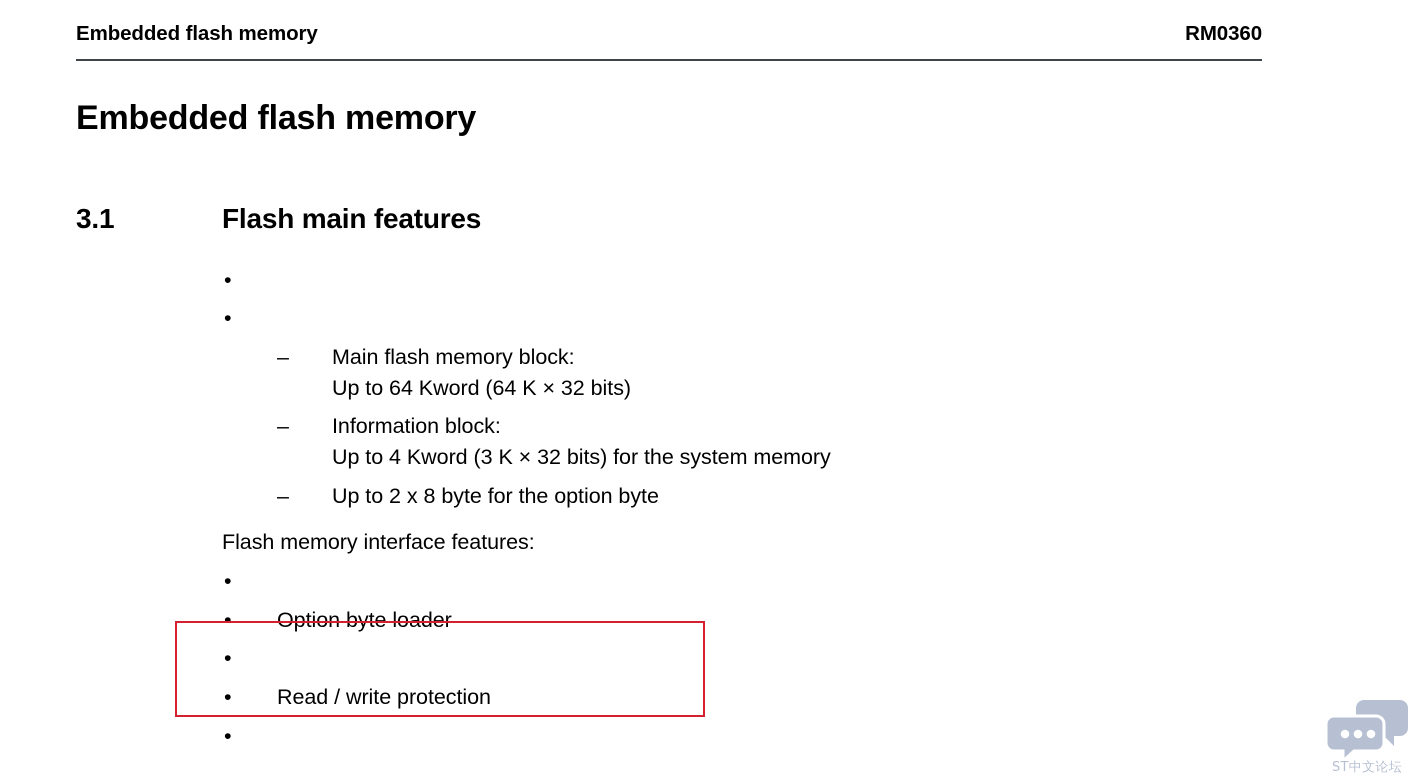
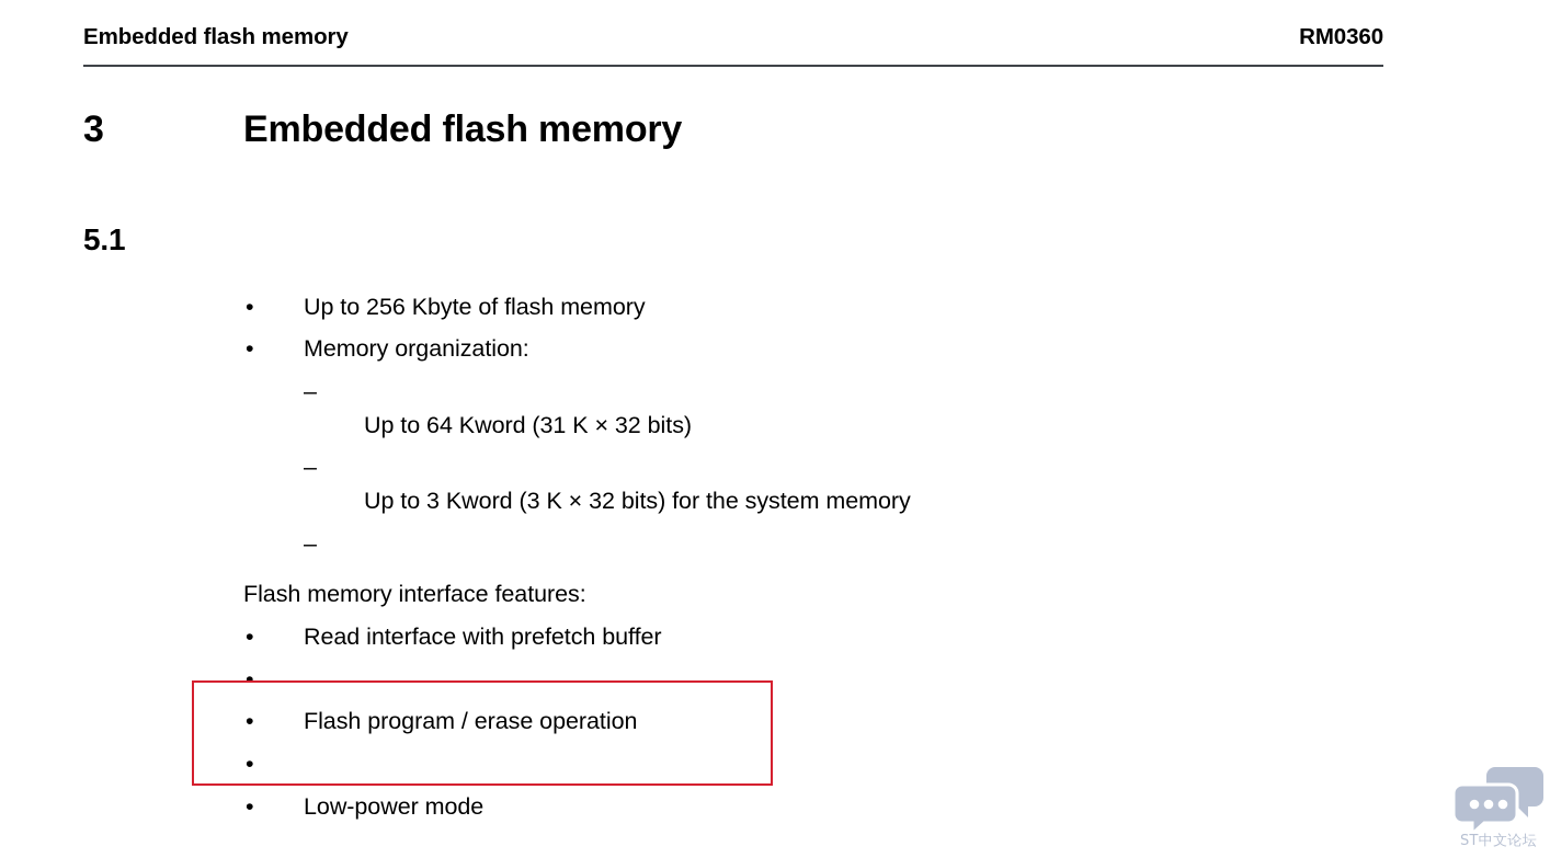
  Embedded flash memory
  RM0360
+ 3
  Embedded flash memory
- 3.1
+ 5.1
- Flash main features
  •
+ Up to 256 Kbyte of flash memory
  •
+ Memory organization:
  –
- Main flash memory block:
- Up to 64 Kword (64 K × 32 bits)
+ Up to 64 Kword (31 K × 32 bits)
  –
- Information block:
- Up to 4 Kword (3 K × 32 bits) for the system memory
+ Up to 3 Kword (3 K × 32 bits) for the system memory
  –
- Up to 2 x 8 byte for the option byte
  Flash memory interface features:
  •
+ Read interface with prefetch buffer
  •
- Option byte loader
  •
+ Flash program / erase operation
  •
- Read / write protection
  •
+ Low-power mode
  ST中文论坛
